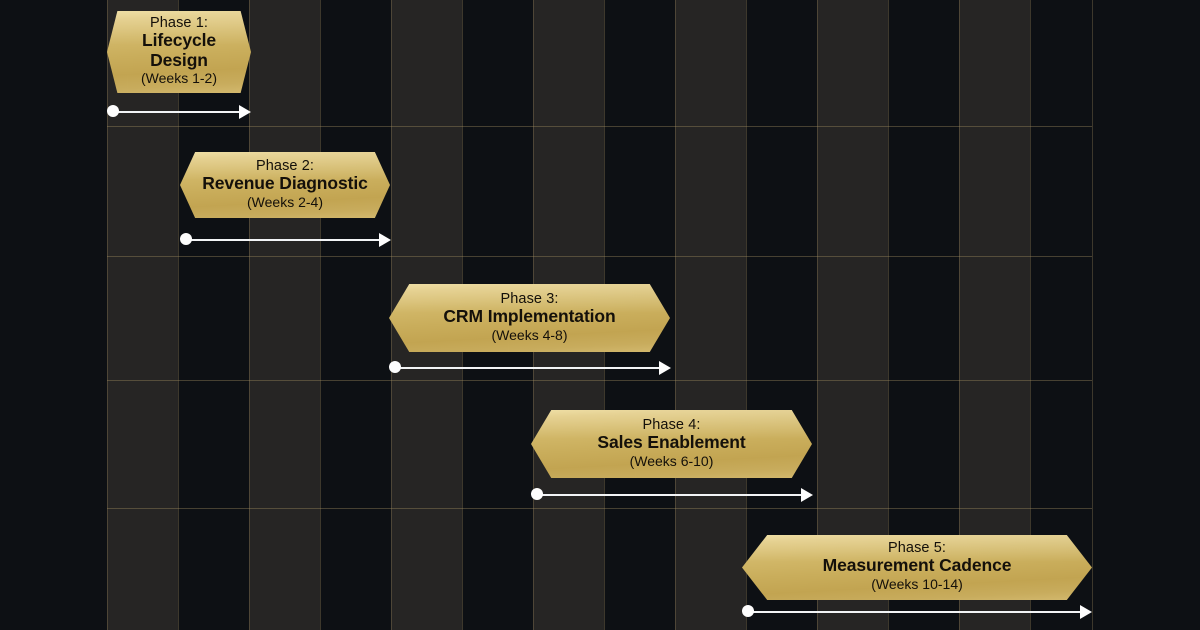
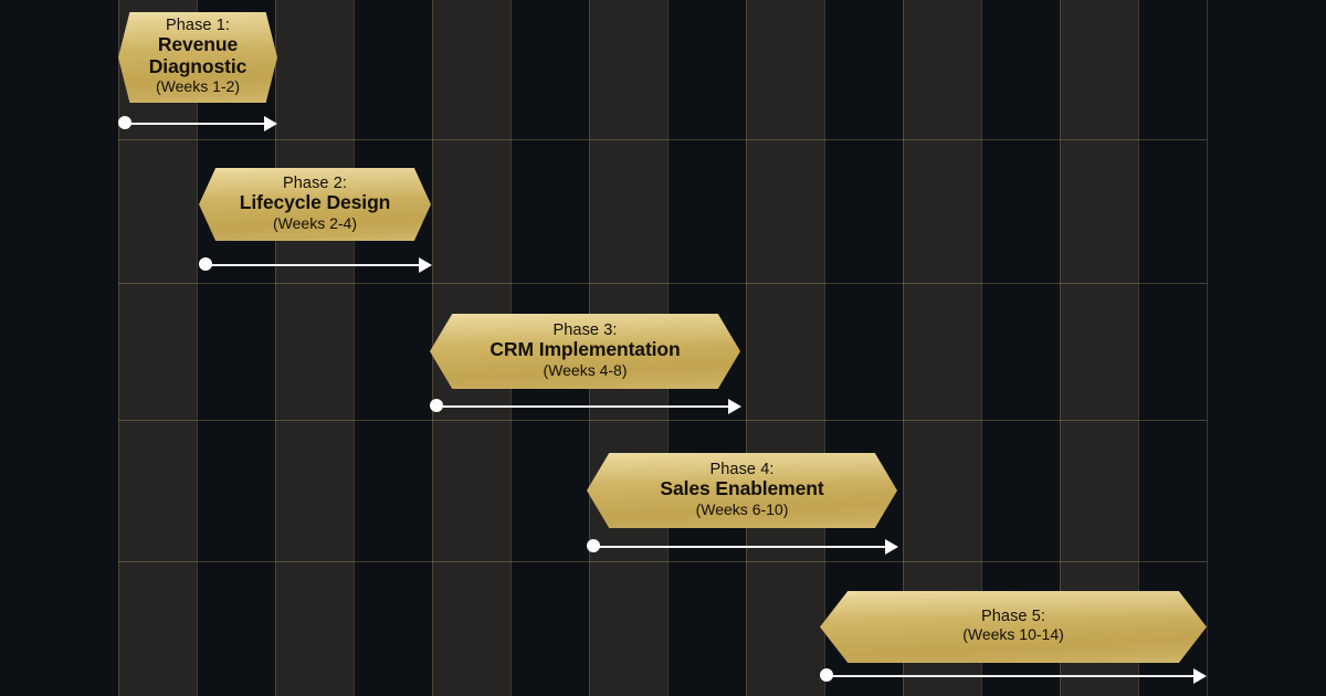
  Phase 1:
- Lifecycle Design
+ Revenue Diagnostic
  (Weeks 1-2)
  Phase 2:
- Revenue Diagnostic
+ Lifecycle Design
  (Weeks 2-4)
  Phase 3:
  CRM Implementation
  (Weeks 4-8)
  Phase 4:
  Sales Enablement
  (Weeks 6-10)
  Phase 5:
- Measurement Cadence
  (Weeks 10-14)
